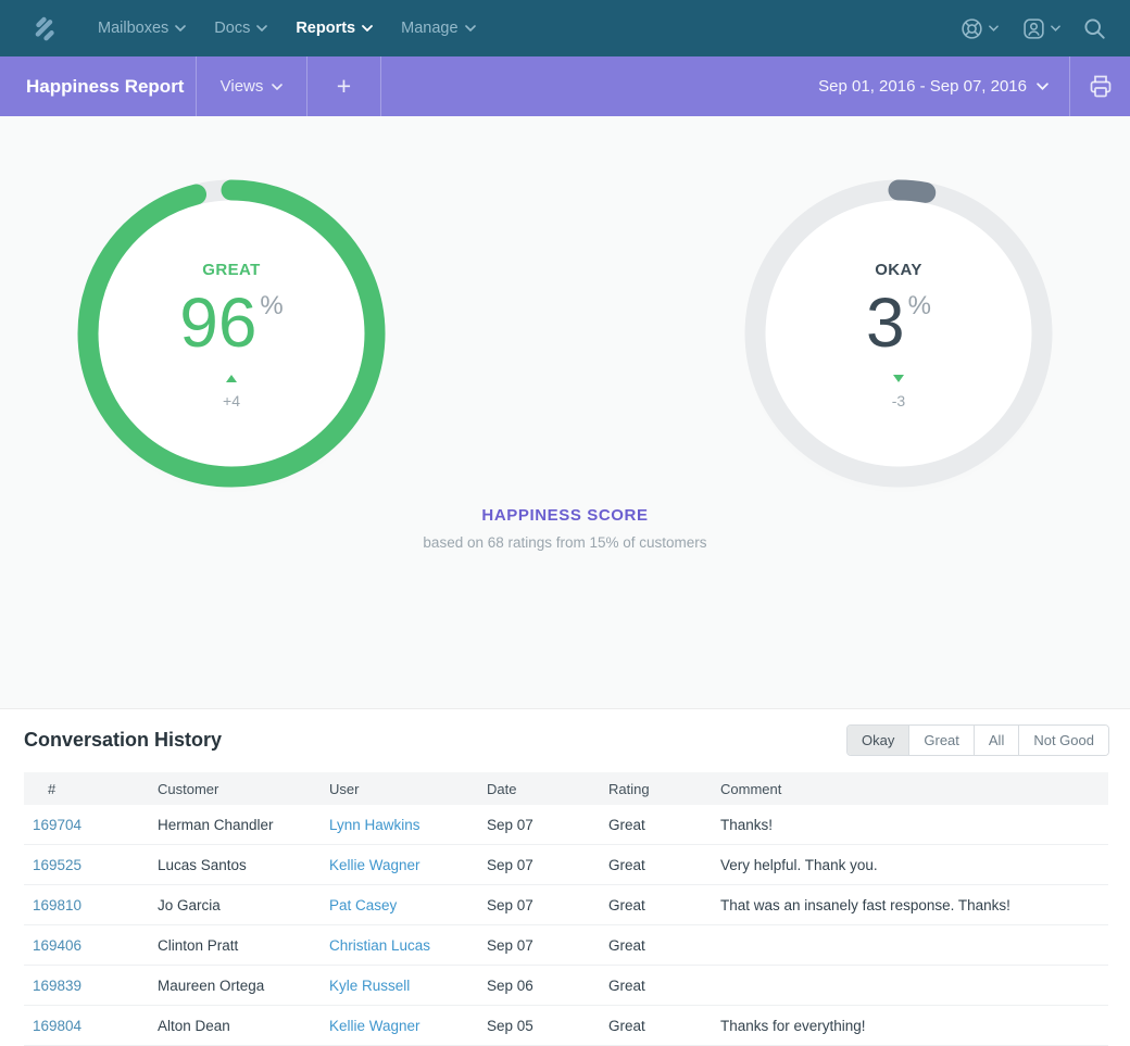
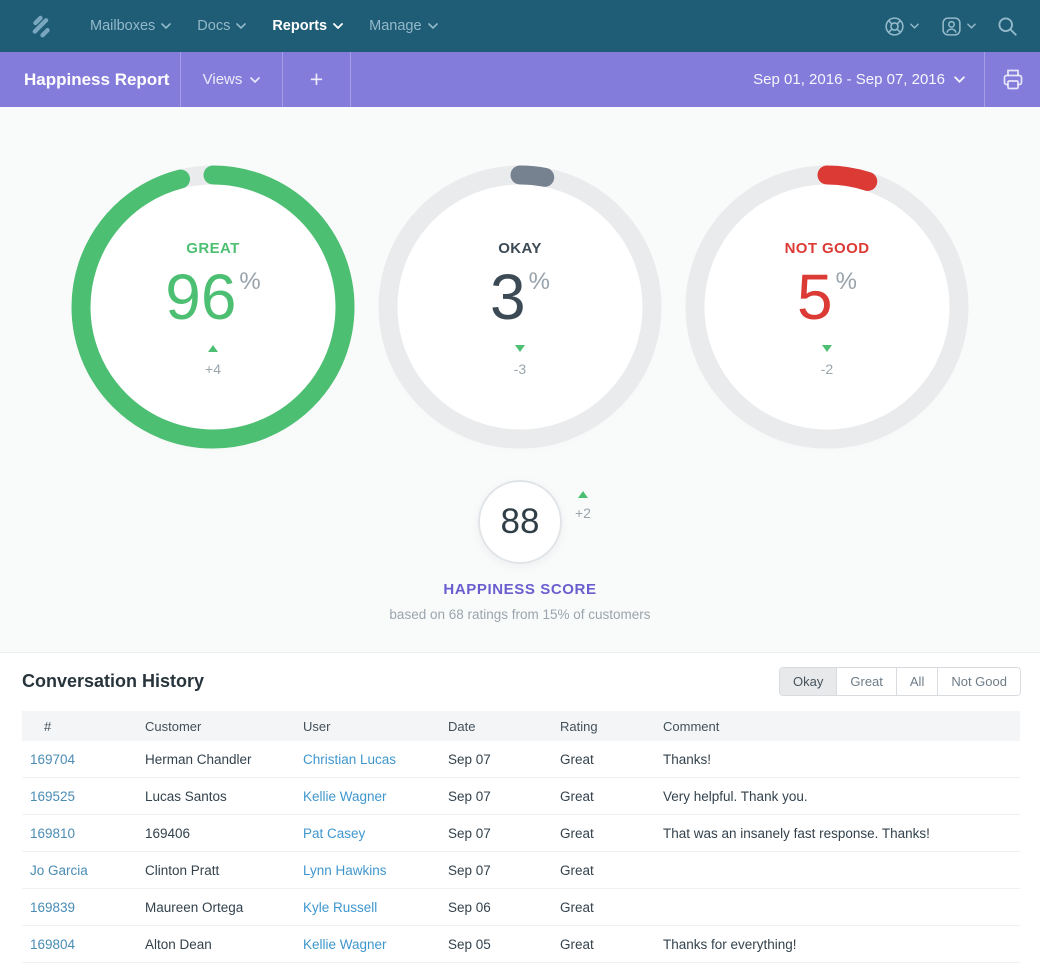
  Mailboxes
  Docs
  Reports
  Manage
  Happiness Report
  Views
  +
  Sep 01, 2016 - Sep 07, 2016
  GREAT
  96%
  +4
  OKAY
  3%
  -3
+ NOT GOOD
+ 5%
+ -2
+ 88
+ +2
  HAPPINESS SCORE
  based on 68 ratings from 15% of customers
  Conversation History
  Okay
  Great
  All
  Not Good
  #
  Customer
  User
  Date
  Rating
  Comment
  169704
  Herman Chandler
- Lynn Hawkins
+ Christian Lucas
  Sep 07
  Great
  Thanks!
  169525
  Lucas Santos
  Kellie Wagner
  Sep 07
  Great
  Very helpful. Thank you.
  169810
- Jo Garcia
+ 169406
  Pat Casey
  Sep 07
  Great
  That was an insanely fast response. Thanks!
- 169406
+ Jo Garcia
  Clinton Pratt
- Christian Lucas
+ Lynn Hawkins
  Sep 07
  Great
  169839
  Maureen Ortega
  Kyle Russell
  Sep 06
  Great
  169804
  Alton Dean
  Kellie Wagner
  Sep 05
  Great
  Thanks for everything!
